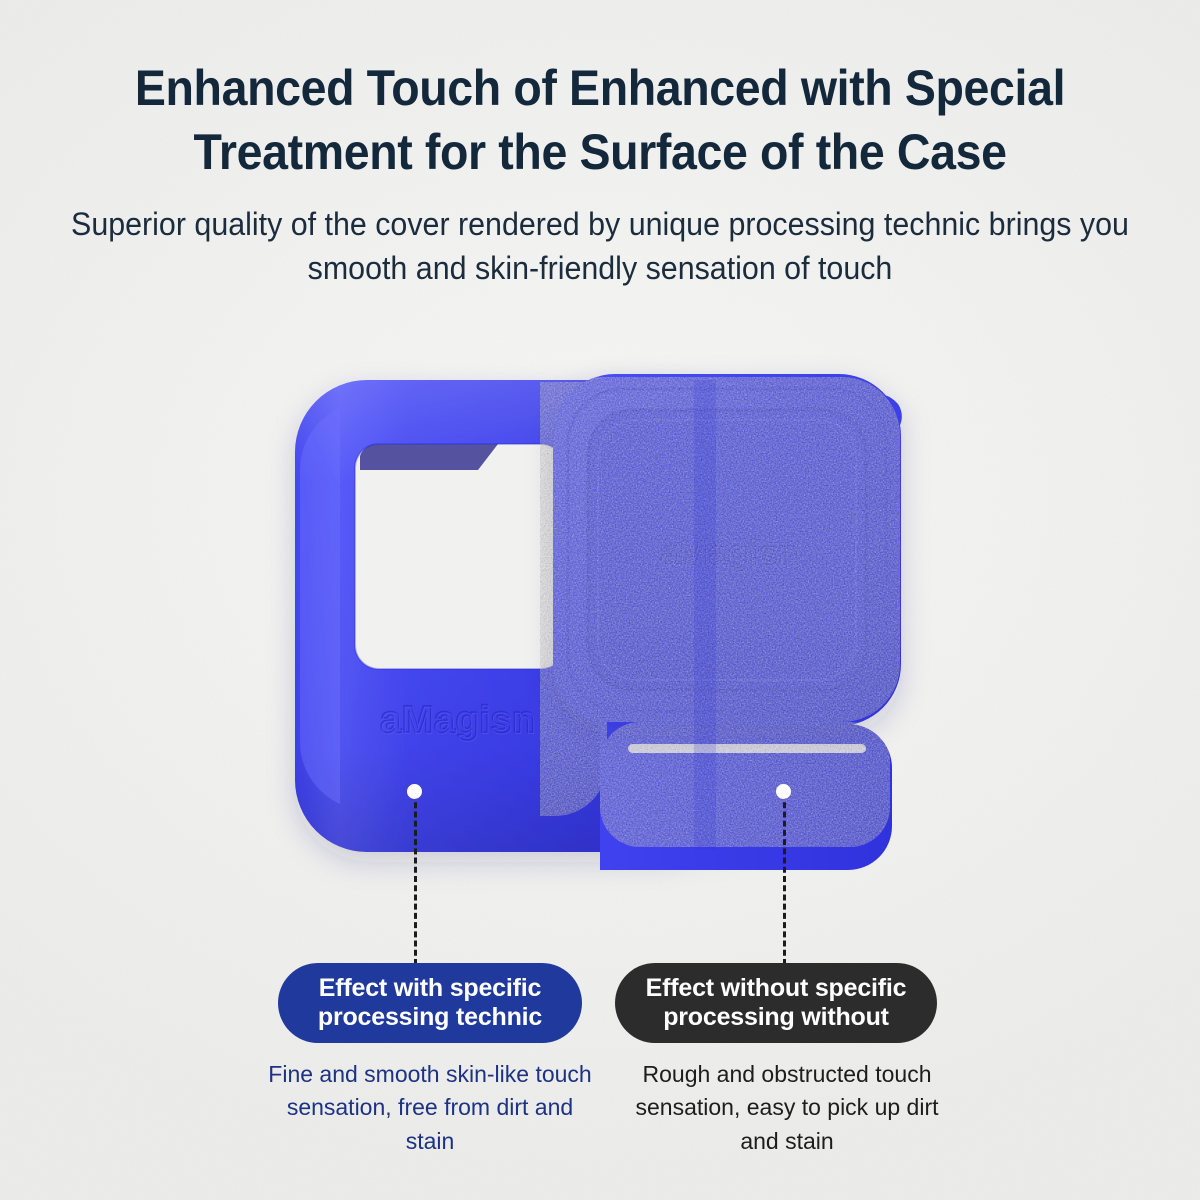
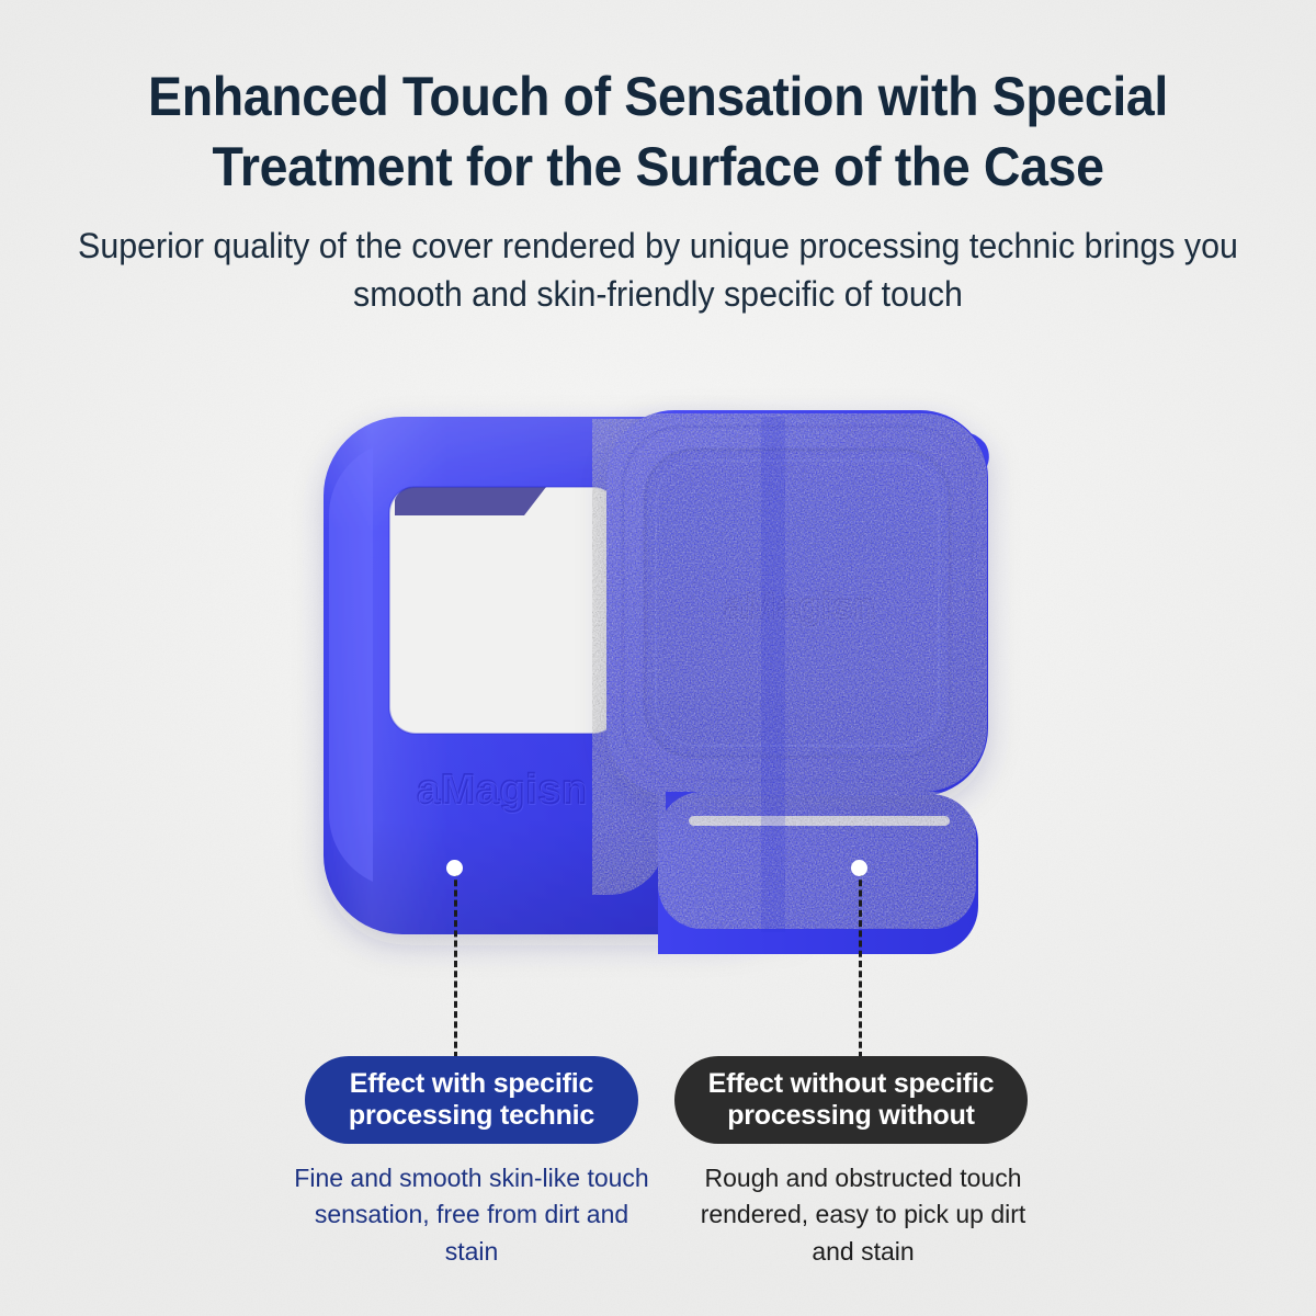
- Enhanced Touch of Enhanced with Special Treatment for the Surface of the Case
+ Enhanced Touch of Sensation with Special Treatment for the Surface of the Case
- Superior quality of the cover rendered by unique processing technic brings you smooth and skin-friendly sensation of touch
+ Superior quality of the cover rendered by unique processing technic brings you smooth and skin-friendly specific of touch
  aMagisn
  aMagisn
  Effect with specific processing technic
  Effect without specific processing without
  Fine and smooth skin-like touch sensation, free from dirt and stain
- Rough and obstructed touch sensation, easy to pick up dirt and stain
+ Rough and obstructed touch rendered, easy to pick up dirt and stain
